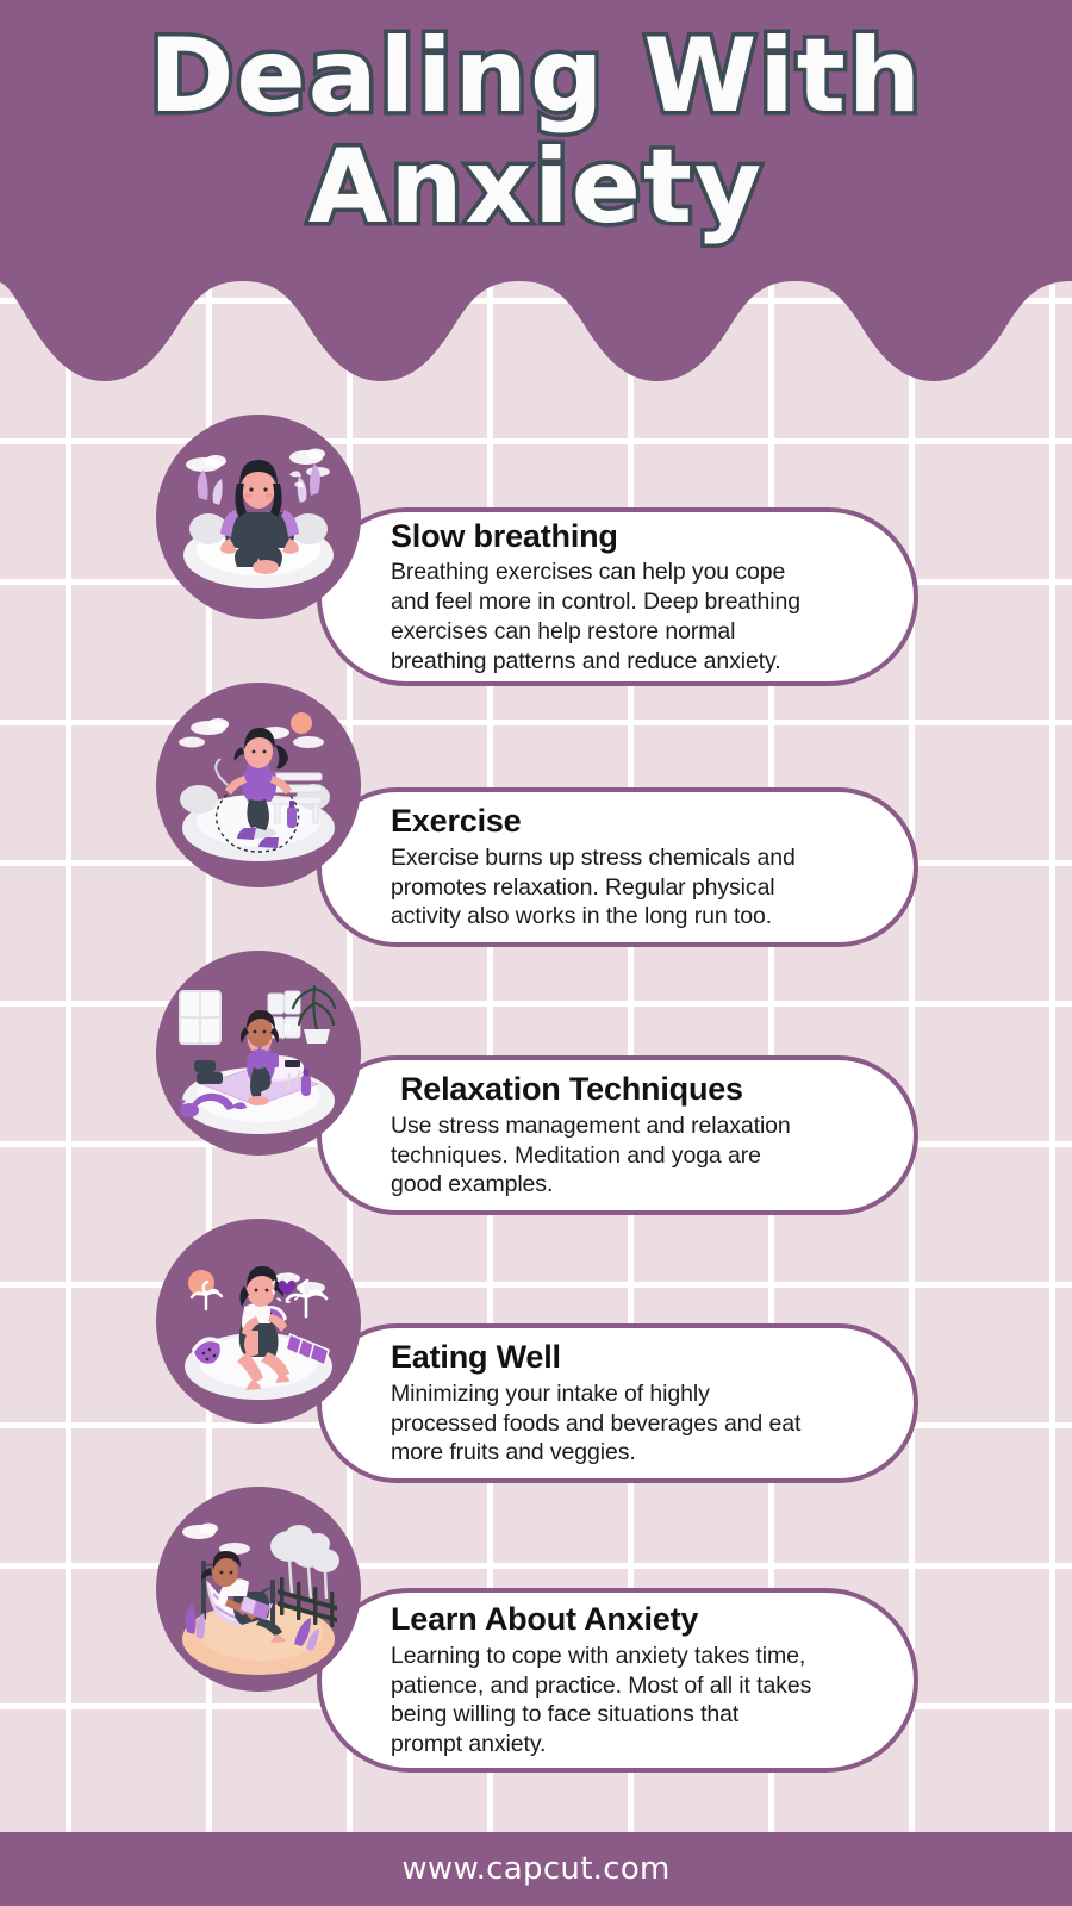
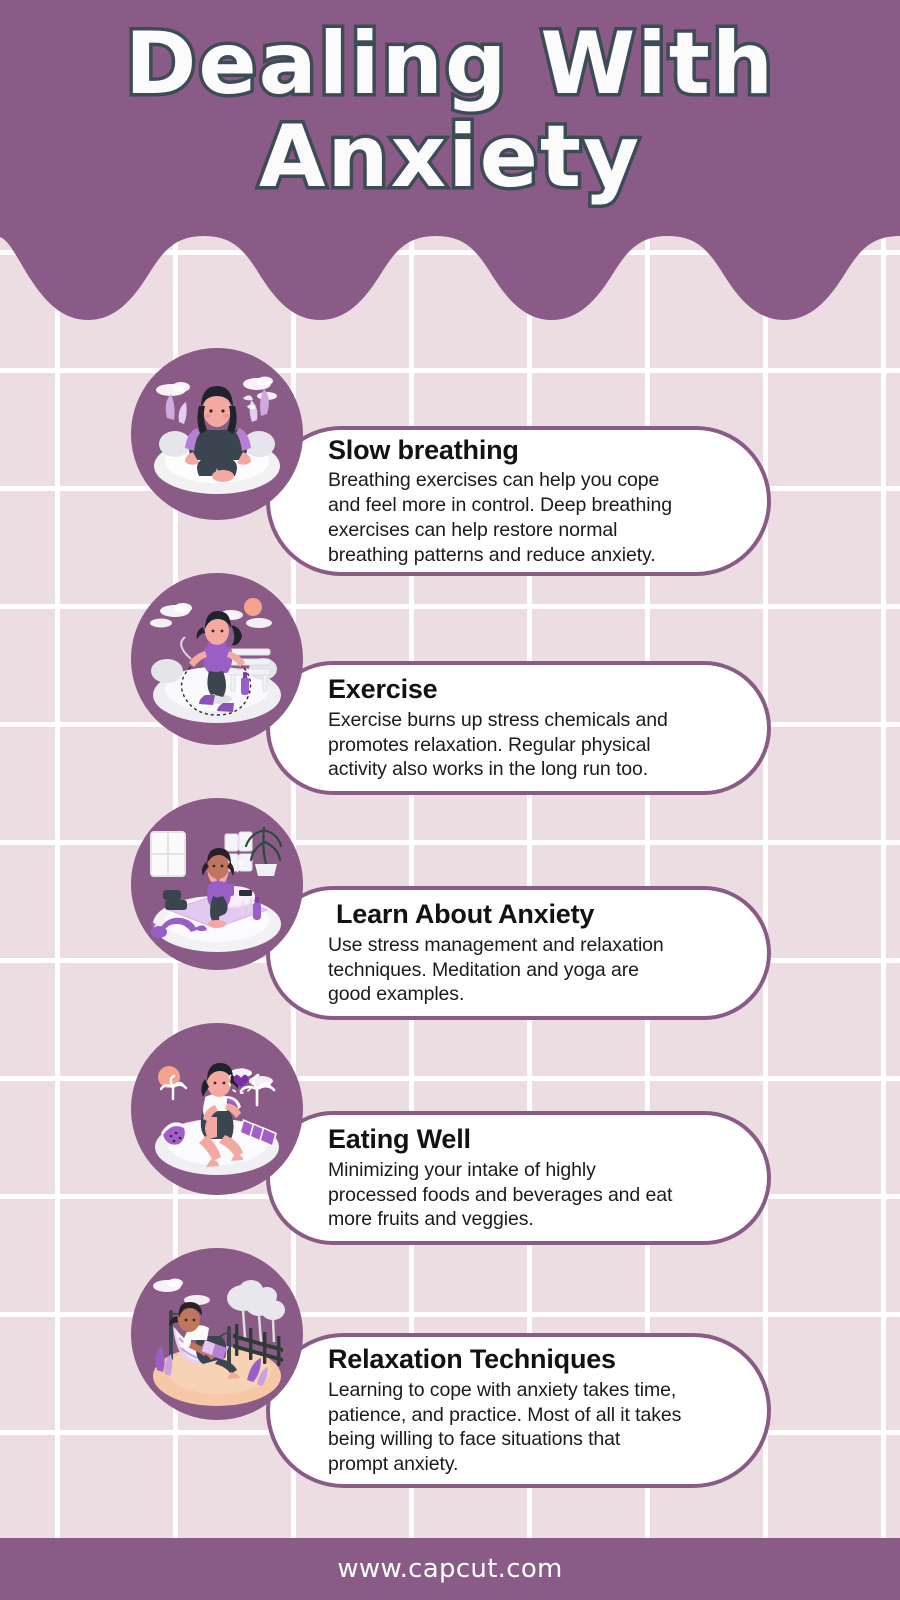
  Dealing With
  Anxiety
  Slow breathing
  Breathing exercises can help you cope
  and feel more in control. Deep breathing
  exercises can help restore normal
  breathing patterns and reduce anxiety.
  Exercise
  Exercise burns up stress chemicals and
  promotes relaxation. Regular physical
  activity also works in the long run too.
- Relaxation Techniques
+ Learn About Anxiety
  Use stress management and relaxation
  techniques. Meditation and yoga are
  good examples.
  Eating Well
  Minimizing your intake of highly
  processed foods and beverages and eat
  more fruits and veggies.
- Learn About Anxiety
+ Relaxation Techniques
  Learning to cope with anxiety takes time,
  patience, and practice. Most of all it takes
  being willing to face situations that
  prompt anxiety.
  www.capcut.com
